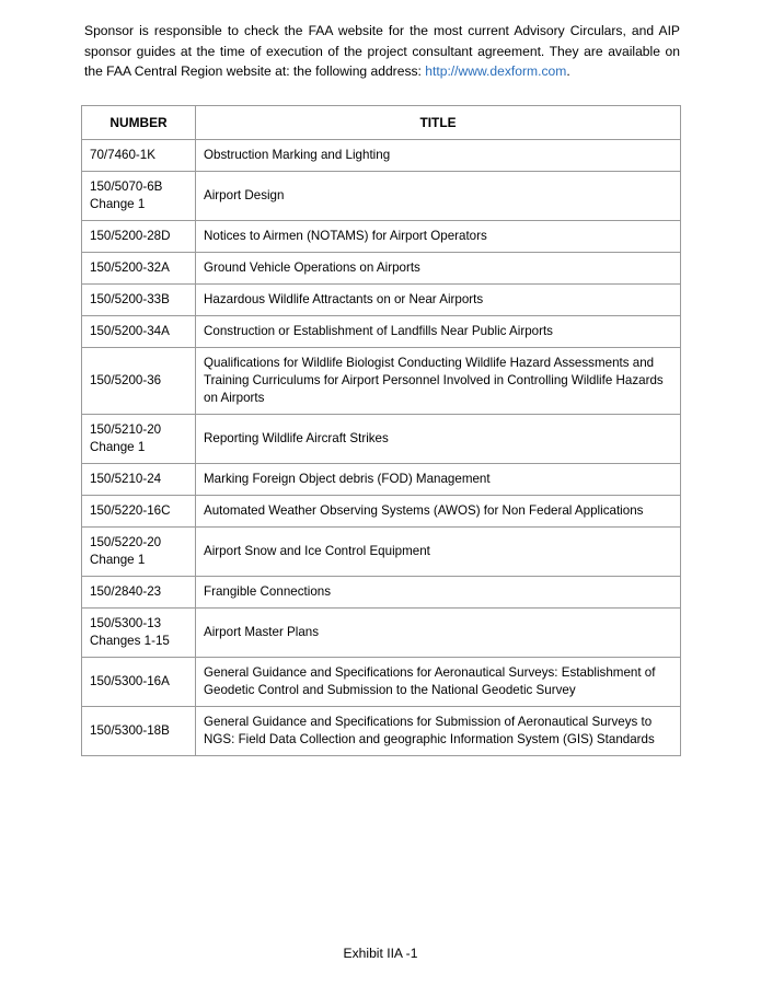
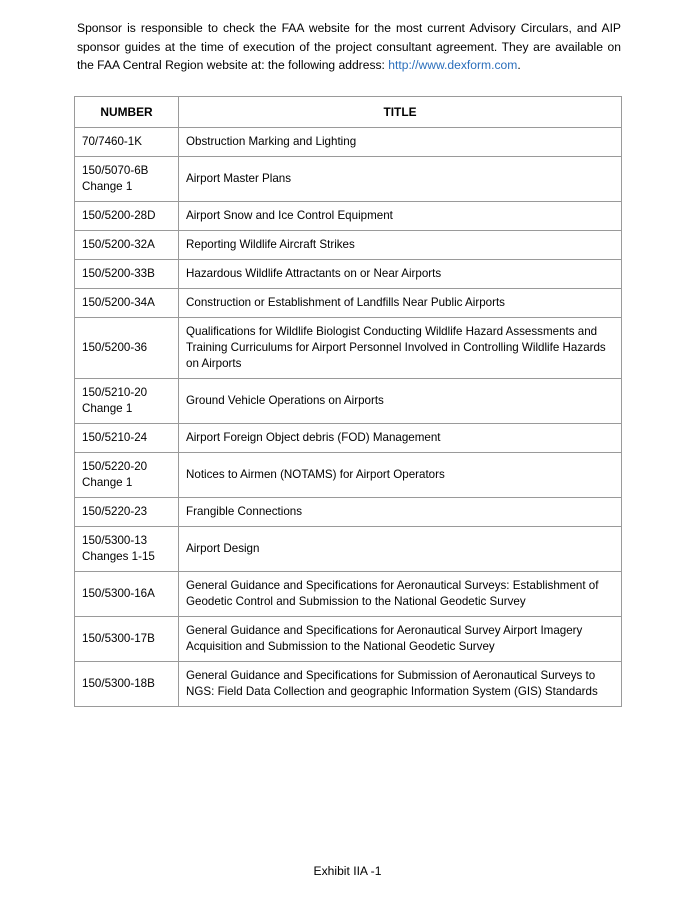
  Sponsor is responsible to check the FAA website for the most current Advisory Circulars, and AIP sponsor guides at the time of execution of the project consultant agreement. They are available on the FAA Central Region website at: the following address: http://www.dexform.com.
  NUMBER	TITLE
  70/7460-1K	Obstruction Marking and Lighting
- 150/5070-6B Change 1	Airport Design
+ 150/5070-6B Change 1	Airport Master Plans
- 150/5200-28D	Notices to Airmen (NOTAMS) for Airport Operators
+ 150/5200-28D	Airport Snow and Ice Control Equipment
- 150/5200-32A	Ground Vehicle Operations on Airports
+ 150/5200-32A	Reporting Wildlife Aircraft Strikes
  150/5200-33B	Hazardous Wildlife Attractants on or Near Airports
  150/5200-34A	Construction or Establishment of Landfills Near Public Airports
  150/5200-36	Qualifications for Wildlife Biologist Conducting Wildlife Hazard Assessments and Training Curriculums for Airport Personnel Involved in Controlling Wildlife Hazards on Airports
- 150/5210-20 Change 1	Reporting Wildlife Aircraft Strikes
+ 150/5210-20 Change 1	Ground Vehicle Operations on Airports
- 150/5210-24	Marking Foreign Object debris (FOD) Management
+ 150/5210-24	Airport Foreign Object debris (FOD) Management
- 150/5220-16C	Automated Weather Observing Systems (AWOS) for Non Federal Applications
- 150/5220-20 Change 1	Airport Snow and Ice Control Equipment
+ 150/5220-20 Change 1	Notices to Airmen (NOTAMS) for Airport Operators
- 150/2840-23	Frangible Connections
+ 150/5220-23	Frangible Connections
- 150/5300-13 Changes 1-15	Airport Master Plans
+ 150/5300-13 Changes 1-15	Airport Design
  150/5300-16A	General Guidance and Specifications for Aeronautical Surveys: Establishment of Geodetic Control and Submission to the National Geodetic Survey
+ 150/5300-17B	General Guidance and Specifications for Aeronautical Survey Airport Imagery Acquisition and Submission to the National Geodetic Survey
  150/5300-18B	General Guidance and Specifications for Submission of Aeronautical Surveys to NGS: Field Data Collection and geographic Information System (GIS) Standards
  Exhibit IIA -1
